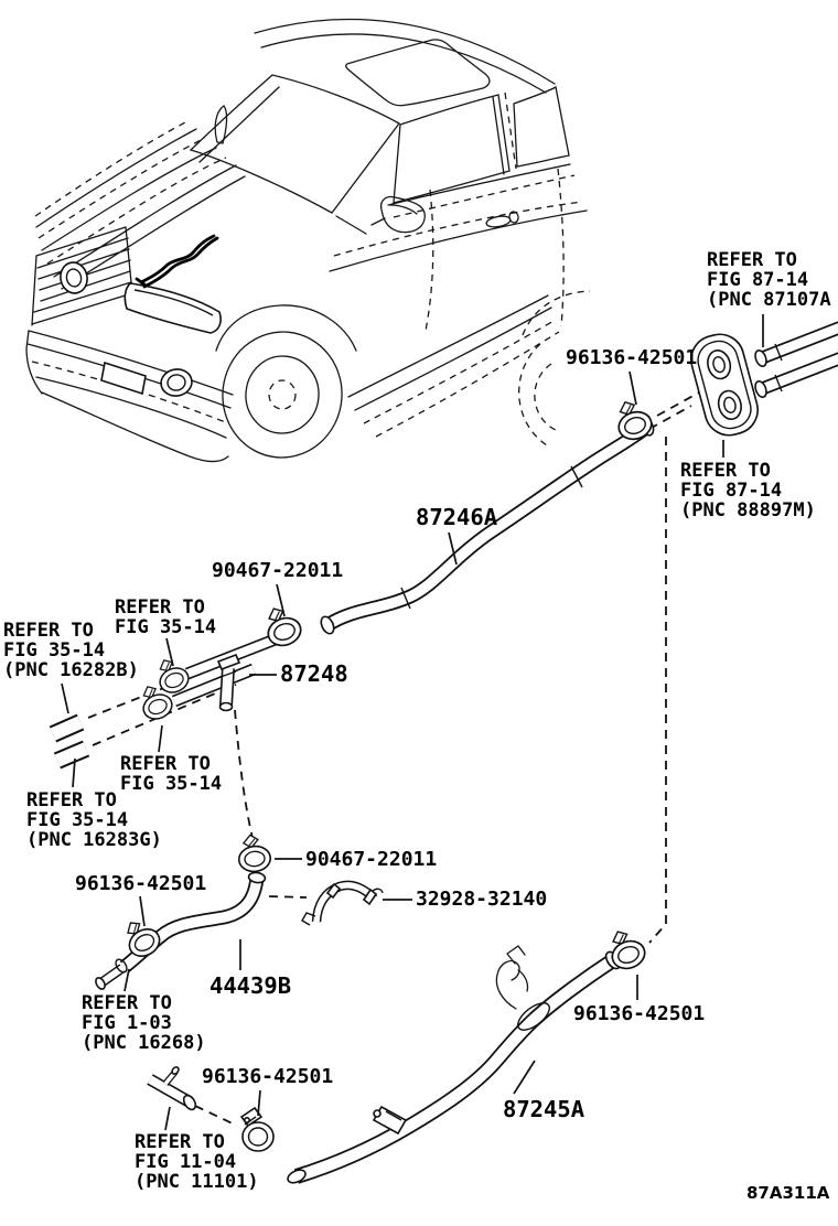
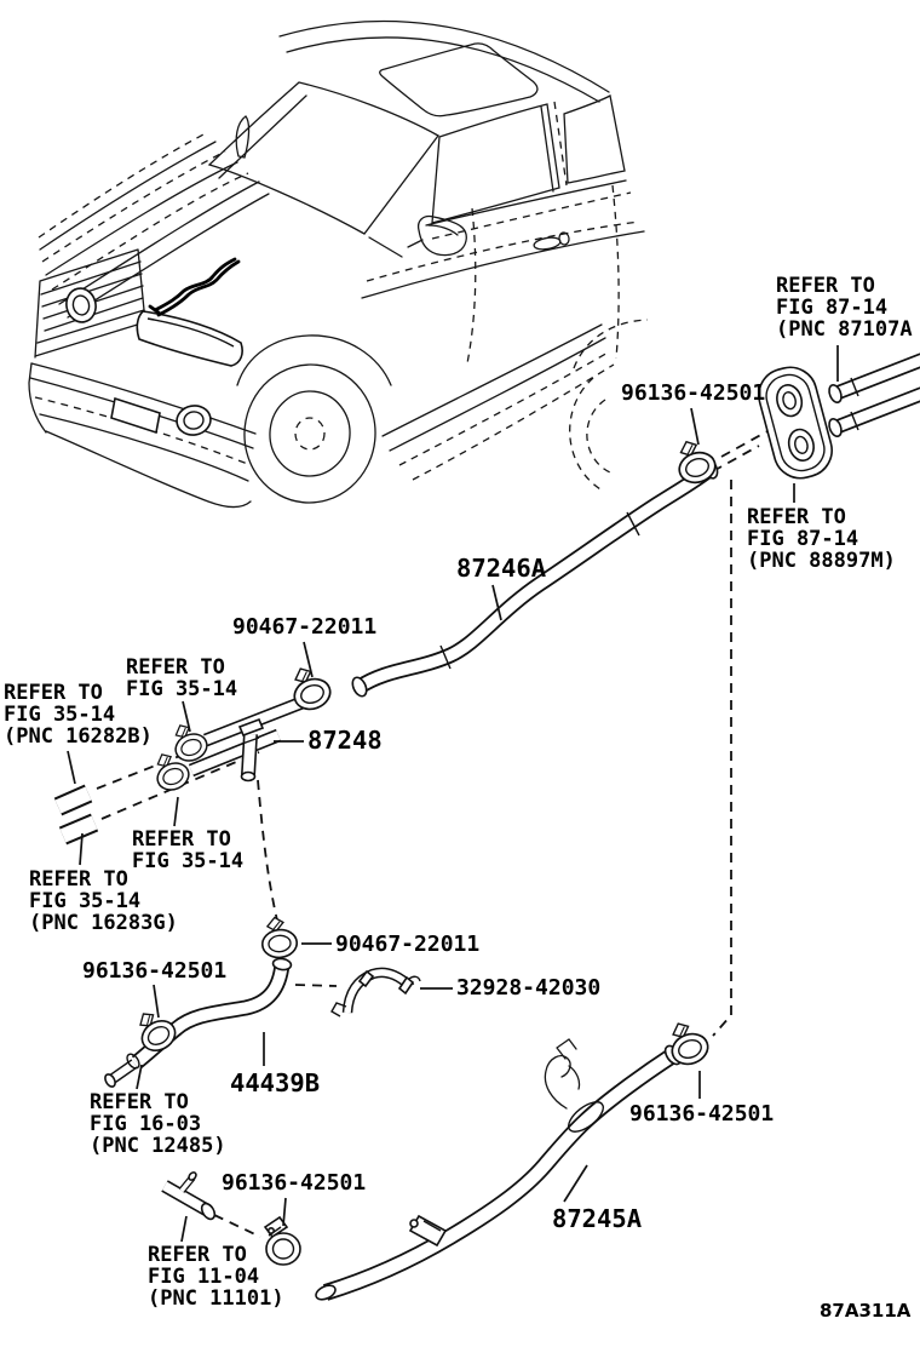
  REFER TO
  FIG 87-14
  (PNC 87107A
  96136-42501
  REFER TO
  FIG 87-14
  (PNC 88897M)
  87246A
  90467-22011
  REFER TO
  FIG 35-14
  REFER TO
  FIG 35-14
  (PNC 16282B)
  87248
  REFER TO
  FIG 35-14
  REFER TO
  FIG 35-14
  (PNC 16283G)
  90467-22011
  96136-42501
- 32928-32140
+ 32928-42030
  44439B
  REFER TO
- FIG 1-03
+ FIG 16-03
- (PNC 16268)
+ (PNC 12485)
  96136-42501
  96136-42501
  87245A
  REFER TO
  FIG 11-04
  (PNC 11101)
  87A311A
